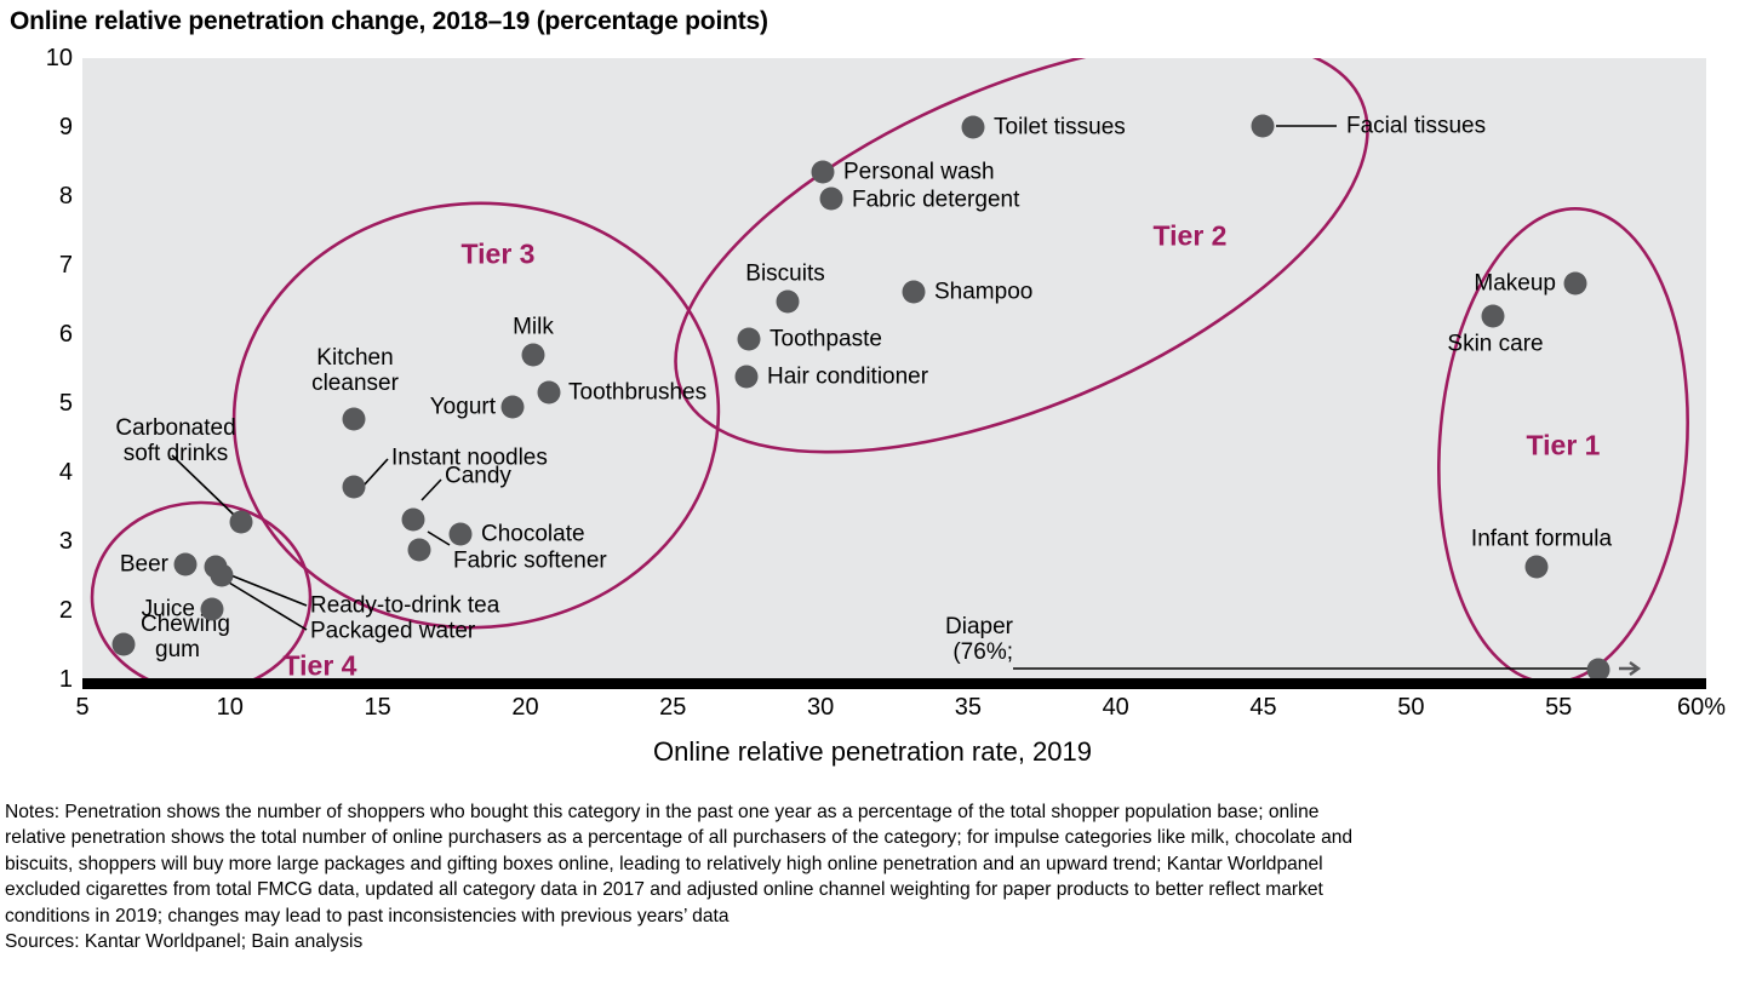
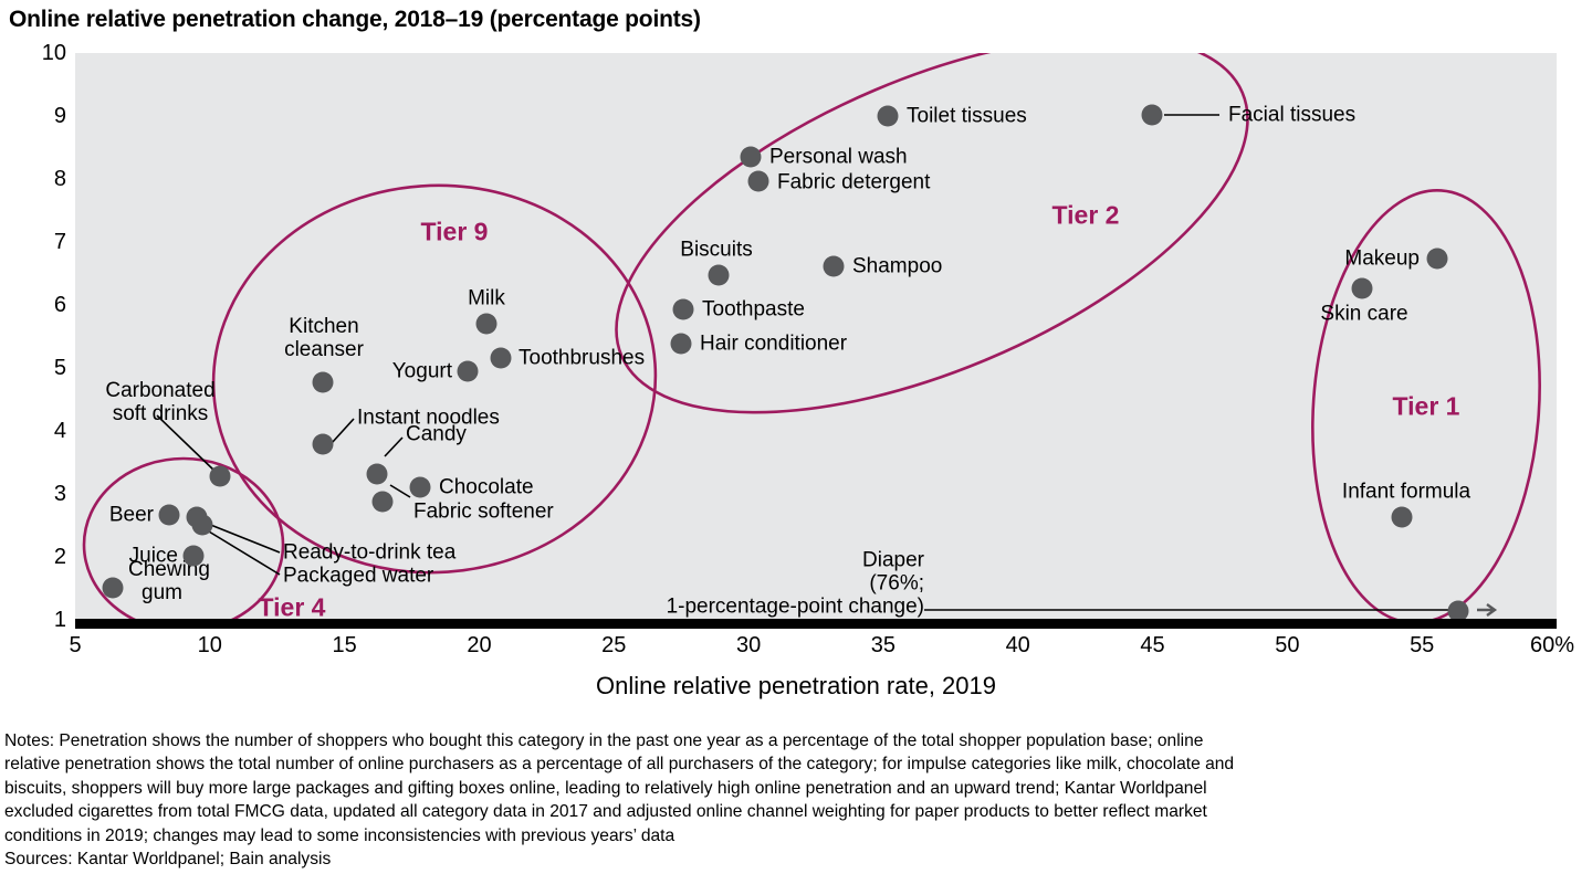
  Online relative penetration change, 2018–19 (percentage points)
  10
  9
  8
  7
  6
  5
  4
  3
  2
  1
  Chewing
  gum
  Beer
  Juice
  Ready-to-drink tea
  Packaged water
  Carbonated
  soft drinks
  Tier 4
  Kitchen
  cleanser
  Instant noodles
  Candy
  Fabric softener
  Chocolate
  Yogurt
  Milk
  Toothbrushes
- Tier 3
+ Tier 9
  Hair conditioner
  Toothpaste
  Biscuits
  Personal wash
  Fabric detergent
  Shampoo
  Toilet tissues
  Facial tissues
  Tier 2
  Skin care
  Makeup
  Infant formula
  Diaper
  (76%;
+ 1-percentage-point change)
  Tier 1
  5
  10
  15
  20
  25
  30
  35
  40
  45
  50
  55
  60%
  Online relative penetration rate, 2019
  Notes: Penetration shows the number of shoppers who bought this category in the past one year as a percentage of the total shopper population base; online
  relative penetration shows the total number of online purchasers as a percentage of all purchasers of the category; for impulse categories like milk, chocolate and
  biscuits, shoppers will buy more large packages and gifting boxes online, leading to relatively high online penetration and an upward trend; Kantar Worldpanel
  excluded cigarettes from total FMCG data, updated all category data in 2017 and adjusted online channel weighting for paper products to better reflect market
- conditions in 2019; changes may lead to past inconsistencies with previous years’ data
+ conditions in 2019; changes may lead to some inconsistencies with previous years’ data
  Sources: Kantar Worldpanel; Bain analysis
